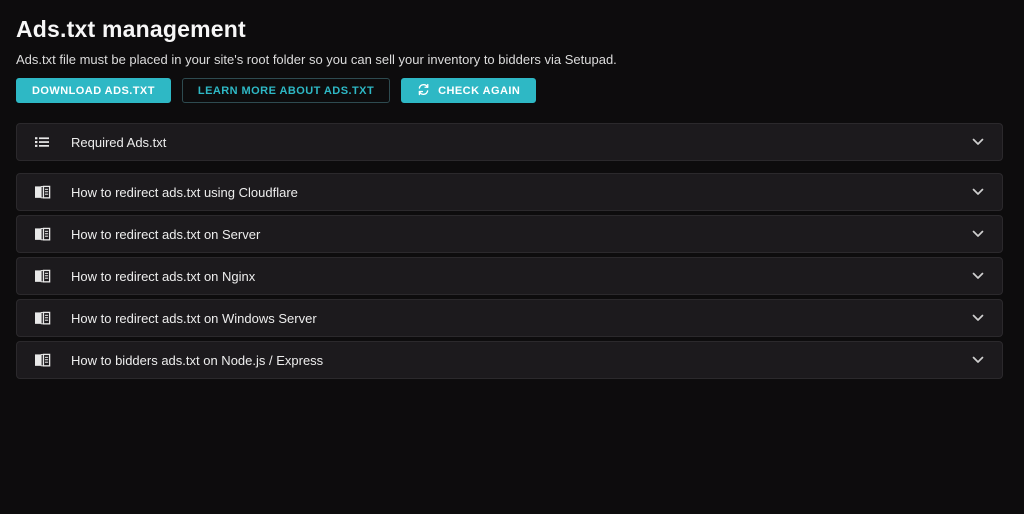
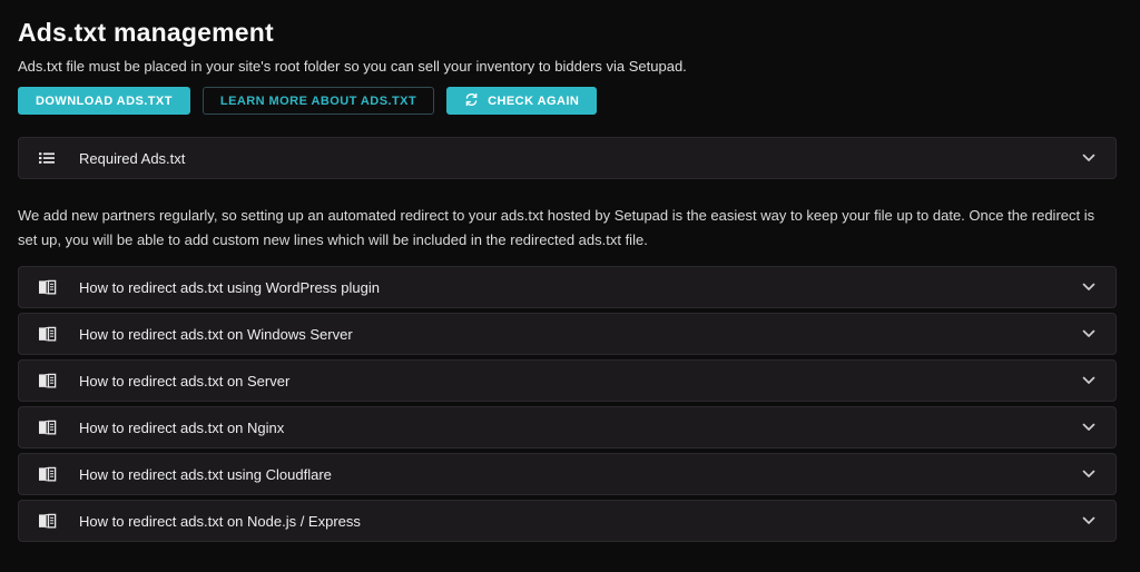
  Ads.txt management
  Ads.txt file must be placed in your site's root folder so you can sell your inventory to bidders via Setupad.
  DOWNLOAD ADS.TXT
  LEARN MORE ABOUT ADS.TXT
  CHECK AGAIN
  Required Ads.txt
+ We add new partners regularly, so setting up an automated redirect to your ads.txt hosted by Setupad is the easiest way to keep your file up to date. Once the redirect is set up, you will be able to add custom new lines which will be included in the redirected ads.txt file.
+ How to redirect ads.txt using WordPress plugin
- How to redirect ads.txt using Cloudflare
+ How to redirect ads.txt on Windows Server
  How to redirect ads.txt on Server
  How to redirect ads.txt on Nginx
- How to redirect ads.txt on Windows Server
+ How to redirect ads.txt using Cloudflare
- How to bidders ads.txt on Node.js / Express
+ How to redirect ads.txt on Node.js / Express
